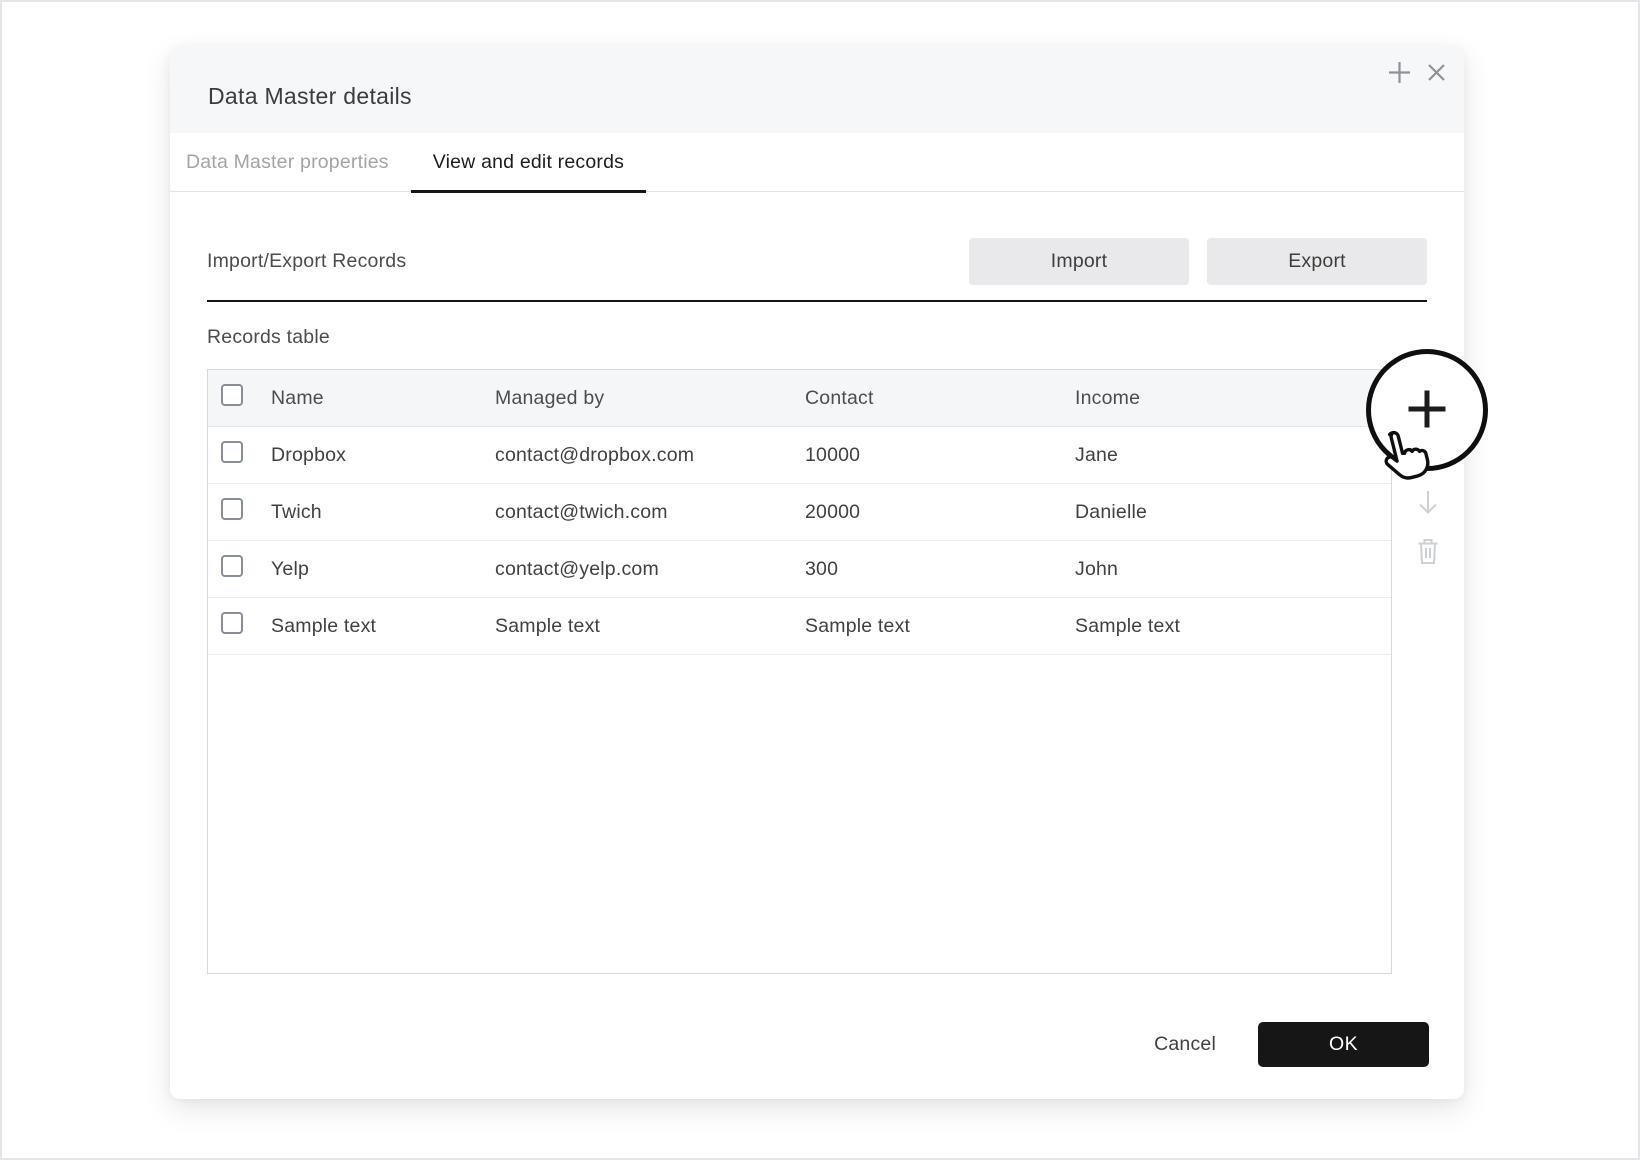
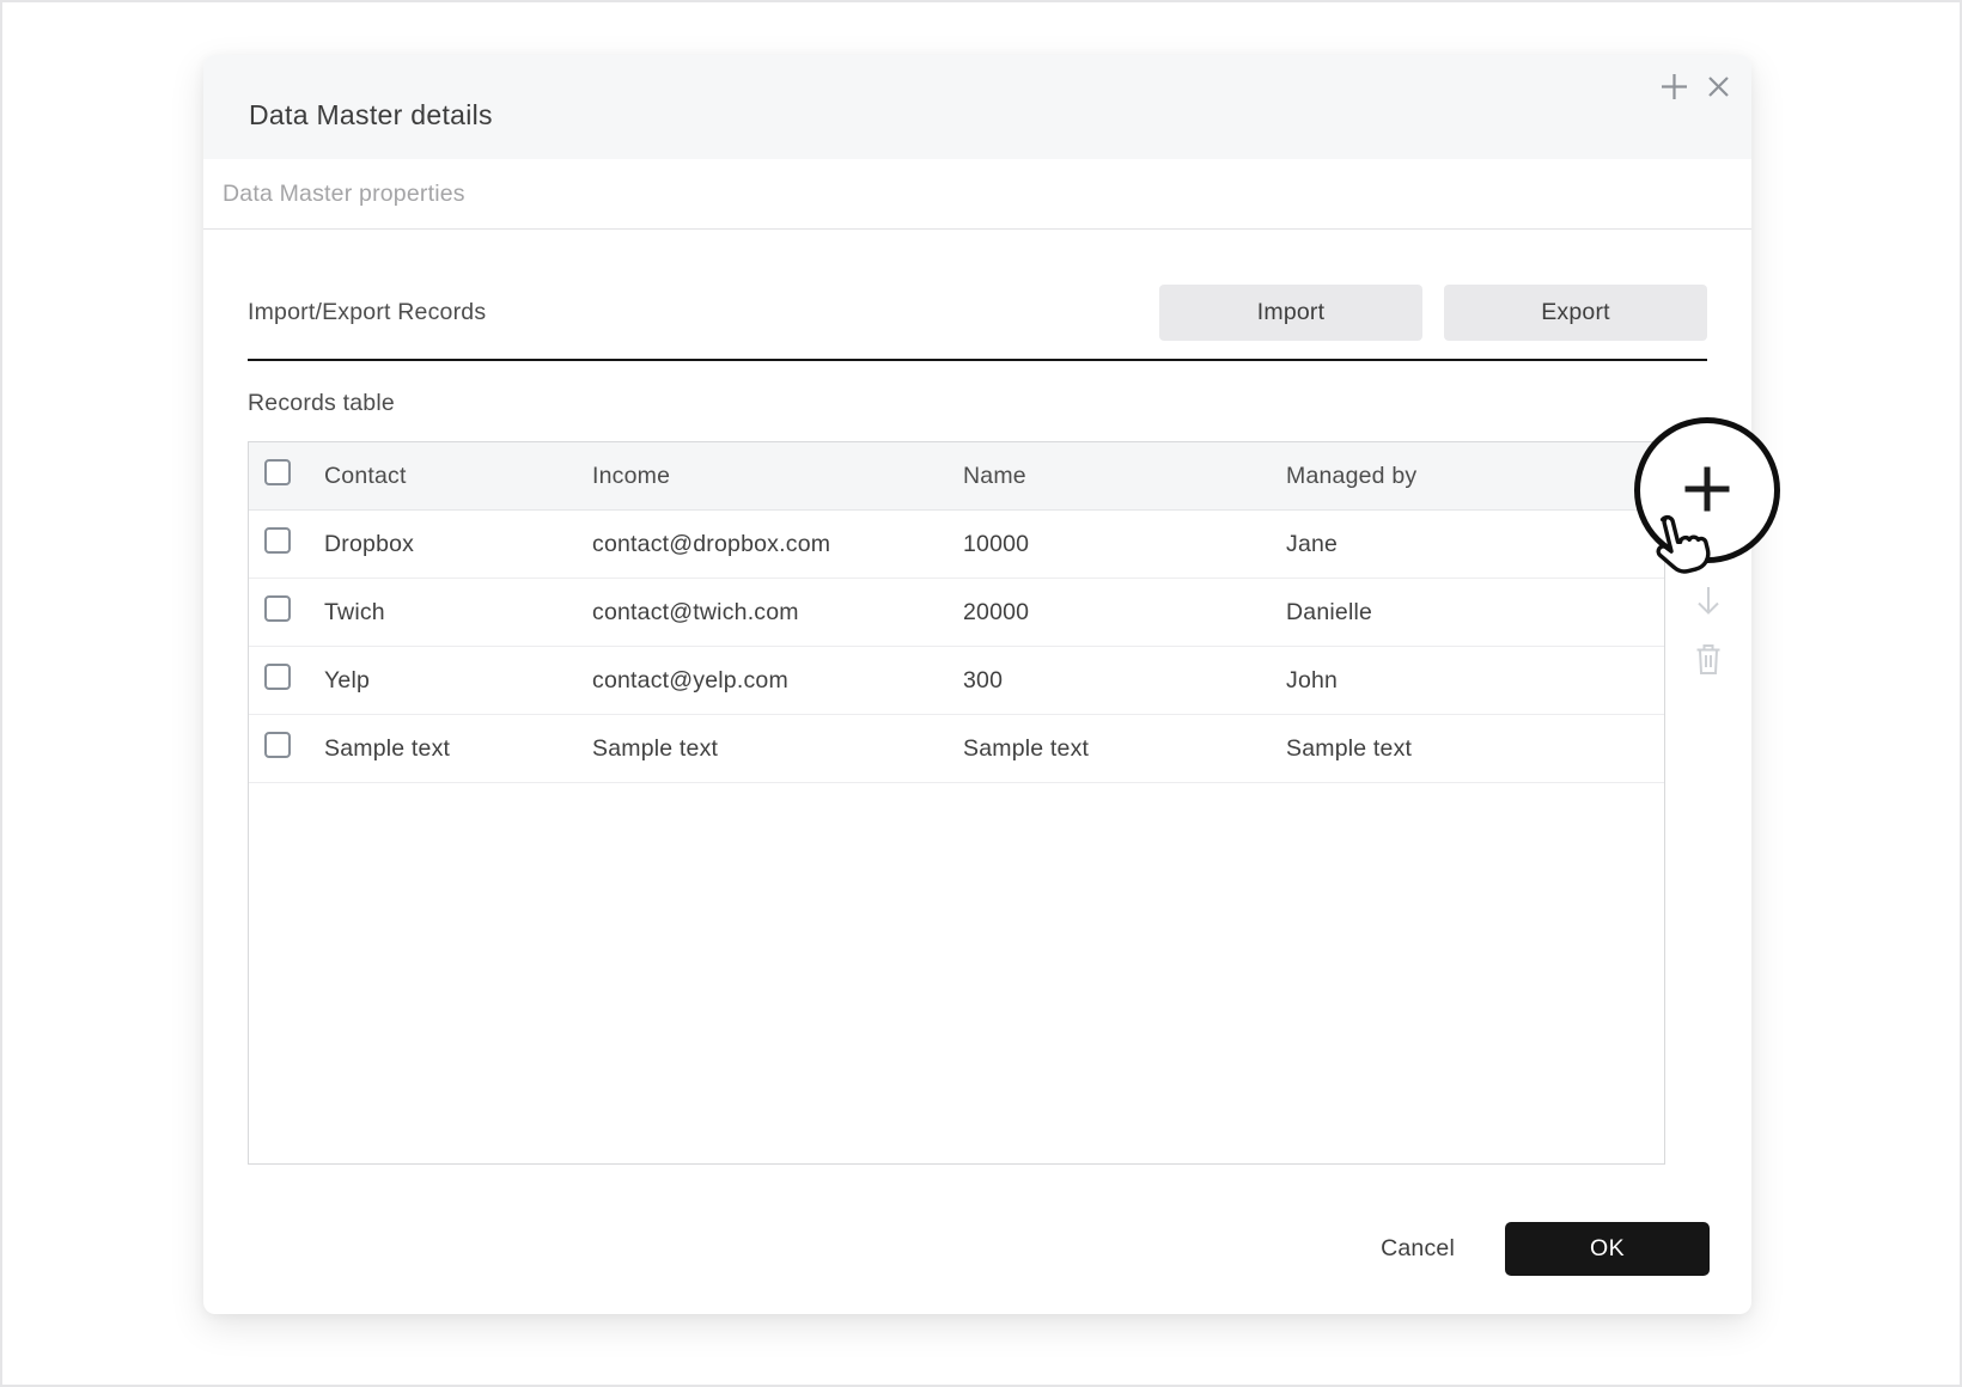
  Data Master details
  Data Master properties
- View and edit records
  Import/Export Records
  Import
  Export
  Records table
- Name
+ Contact
- Managed by
+ Income
- Contact
+ Name
- Income
+ Managed by
  Dropbox
  contact@dropbox.com
  10000
  Jane
  Twich
  contact@twich.com
  20000
  Danielle
  Yelp
  contact@yelp.com
  300
  John
  Sample text
  Sample text
  Sample text
  Sample text
  Cancel
  OK
